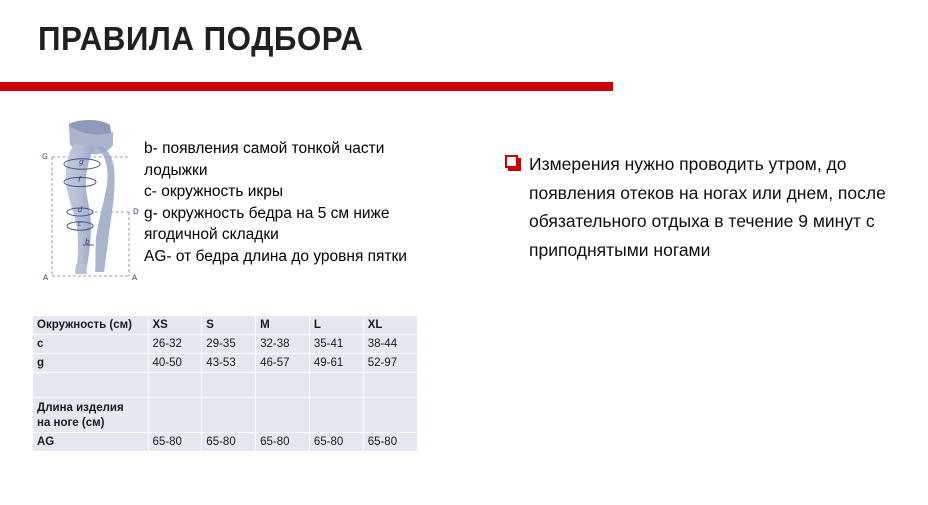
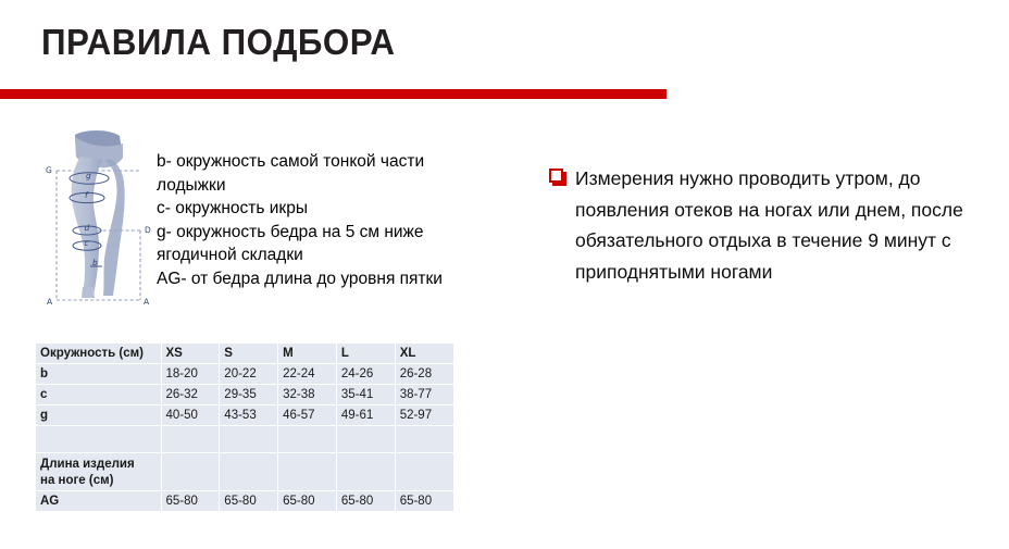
  ПРАВИЛА ПОДБОРА
  g
  f
  d
  c
  b
  G
  D
  A
  A
- b- появления самой тонкой части лодыжки
+ b- окружность самой тонкой части лодыжки
  c- окружность икры
  g- окружность бедра на 5 см ниже ягодичной складки
  AG- от бедра длина до уровня пятки
  Измерения нужно проводить утром, до появления отеков на ногах или днем, после обязательного отдыха в течение 9 минут с приподнятыми ногами
  Окружность (см)	XS	S	M	L	XL
+ b	18-20	20-22	22-24	24-26	26-28
- c	26-32	29-35	32-38	35-41	38-44
+ c	26-32	29-35	32-38	35-41	38-77
  g	40-50	43-53	46-57	49-61	52-97
  Длина изделия на ноге (см)
  AG	65-80	65-80	65-80	65-80	65-80
